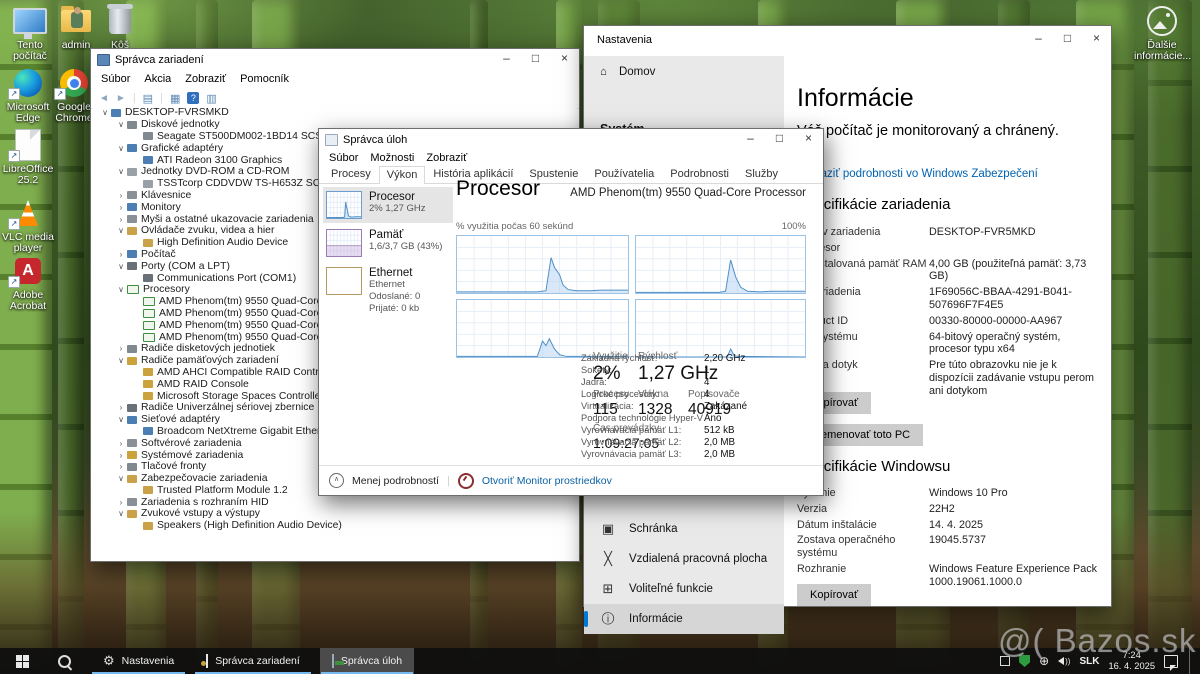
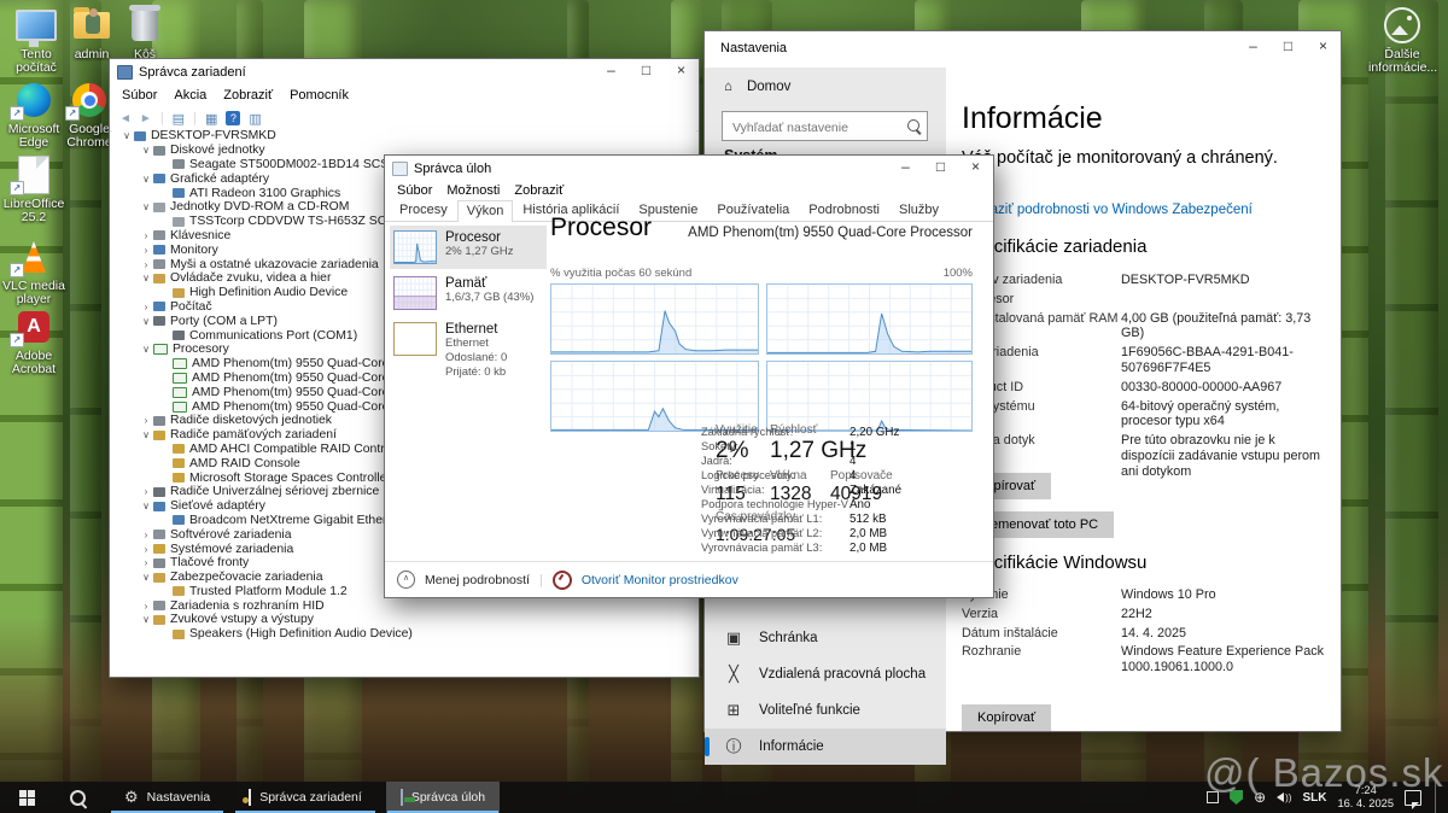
  Tento počítač
  admin
  Kôš
  ↗
  Microsoft Edge
  ↗
  Google Chrom
  ↗
  LibreOffice 25.2
  ↗
  VLC media player
  A
  ↗
  Adobe Acrobat
  Ďalšie informácie...
  Správca zariadení
  –
  □
  ×
  Súbor
  Akcia
  Zobraziť
  Pomocník
  ◄
  ►
  |
  ▤
  |
  ▦
  ?
  ▥
  ∨
  DESKTOP-FVRSMKD
  ∨
  Diskové jednotky
  ∨
  Grafické adaptéry
  ATI Radeon 3100 Graphics
  ∨
  Jednotky DVD-ROM a CD-ROM
  ›
  Klávesnice
  ›
  Monitory
  ›
  Myši a ostatné ukazovacie zariadenia
  ∨
  Ovládače zvuku, videa a hier
  High Definition Audio Device
  ›
  Počítač
  ∨
  Porty (COM a LPT)
  Communications Port (COM1)
  ∨
  Procesory
  AMD Phenom(tm) 9550 Quad-Cor
  AMD Phenom(tm) 9550 Quad-Cor
  AMD Phenom(tm) 9550 Quad-Cor
  AMD Phenom(tm) 9550 Quad-Cor
  ›
  Radiče disketových jednotiek
  ∨
  Radiče pamäťových zariadení
  AMD AHCI Compatible RAID Contr
  AMD RAID Console
  Microsoft Storage Spaces Controll
  ›
  Radiče Univerzálnej sériovej zbernice
  ∨
  Sieťové adaptéry
  Broadcom NetXtreme Gigabit Ethe
  ›
  Softvérové zariadenia
  ›
  Systémové zariadenia
  ›
  Tlačové fronty
  ∨
  Zabezpečovacie zariadenia
  Trusted Platform Module 1.2
  ›
  Zariadenia s rozhraním HID
  ∨
  Zvukové vstupy a výstupy
  Speakers (High Definition Audio Device)
  Nastavenia
  –
  □
  ×
  ⌂
  Domov
+ Vyhľadať nastavenie
  ▣
  Schránka
  ╳
  Vzdialená pracovná plocha
  ⊞
  Voliteľné funkcie
  ⓘ
  Informácie
  Informácie
  počítač je monitorovaný a chránený.
  ziť podrobnosti vo Windows Zabezpečení
  cifikácie zariadenia
  v zariadenia
  DESKTOP-FVR5MKD
  talovaná pamäť RAM
  4,00 GB (použiteľná pamäť: 3,73 GB)
  1F69056C-BBAA-4291-B041-507696F7F4E5
  00330-80000-00000-AA967
  64-bitový operačný systém, procesor typu x64
  Pre túto obrazovku nie je k dispozícii zadávanie vstupu perom ani dotykom
  pírovať
  emenovať toto PC
  cifikácie Windowsu
  Windows 10 Pro
  Verzia
  22H2
  Dátum inštalácie
  14. 4. 2025
- Zostava operačného systému
- 19045.5737
  Rozhranie
  Windows Feature Experience Pack 1000.19061.1000.0
  Kopírovať
  Správca úloh
  –
  □
  ×
  Súbor
  Možnosti
  Zobraziť
  Procesy
  Výkon
  História aplikácií
  Spustenie
  Používatelia
  Podrobnosti
  Služby
  Procesor
  2% 1,27 GHz
  Pamäť
  1,6/3,7 GB (43%)
  Ethernet
  Ethernet
  Odoslané: 0 Prijaté: 0 kb
  Procesor
  AMD Phenom(tm) 9550 Quad-Core Processor
  % využitia počas 60 sekúnd
  100%
  Využitie
  2%
  Rýchlosť
  1,27 GHz
  Procesy
  115
  Vlákna
  1328
  Popisovače
  40919
  Čas prevádzky
  1:09:27:05
  Základná rýchlosť:
  2,20 GHz
  Sokety:
  1
  Jadrá:
  4
  Logické procesory:
  4
  Virtualizácia:
  Zakázané
  Podpora technológie Hyper-V
  Áno
  Vyrovnávacia pamäť L1:
  512 kB
  Vyrovnávacia pamäť L2:
  2,0 MB
  Vyrovnávacia pamäť L3:
  2,0 MB
  Menej podrobností
  |
  Otvoriť Monitor prostriedkov
  ⚙
  Nastavenia
  Správca zariadení
  Správca úloh
  ⊕
  ))
  SLK
  7:24
  16. 4. 2025
  @( Bazos.sk
